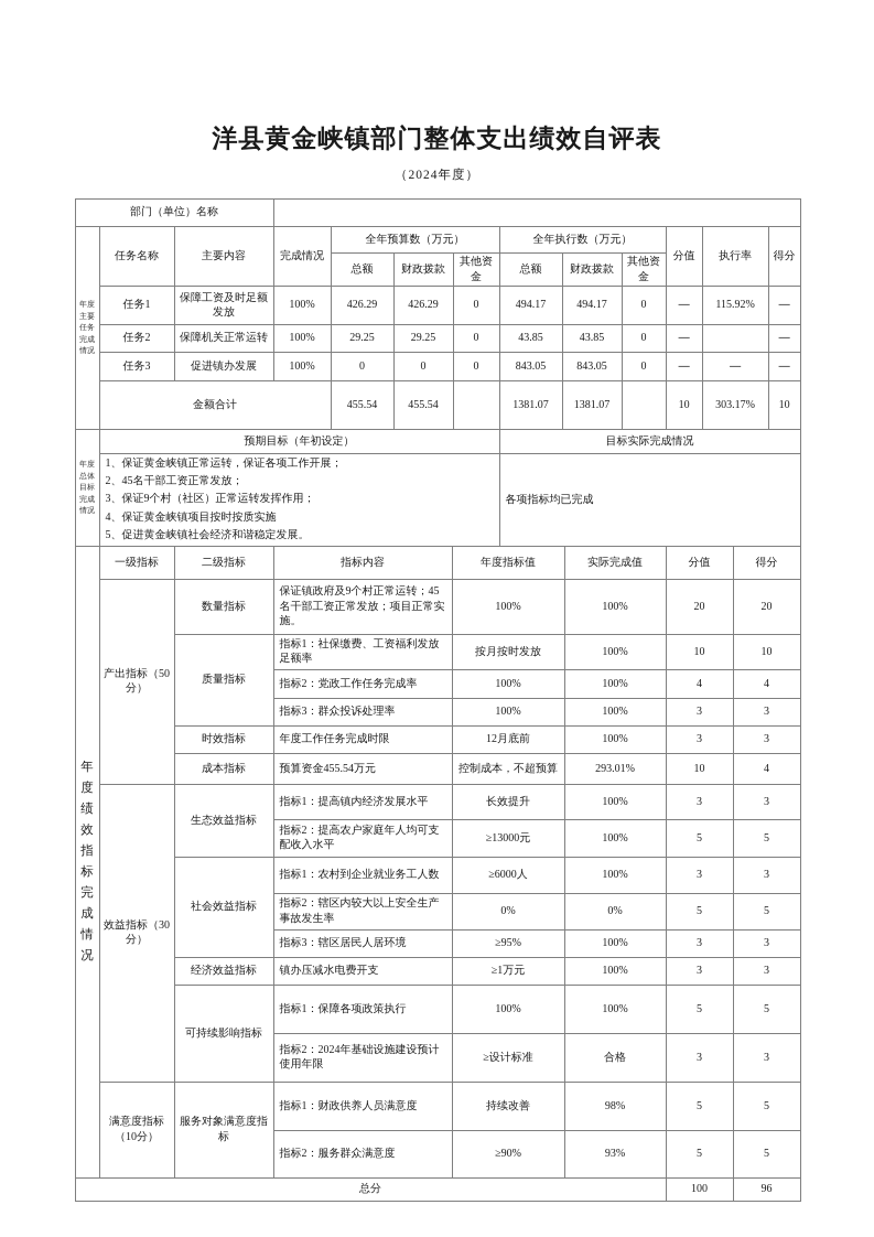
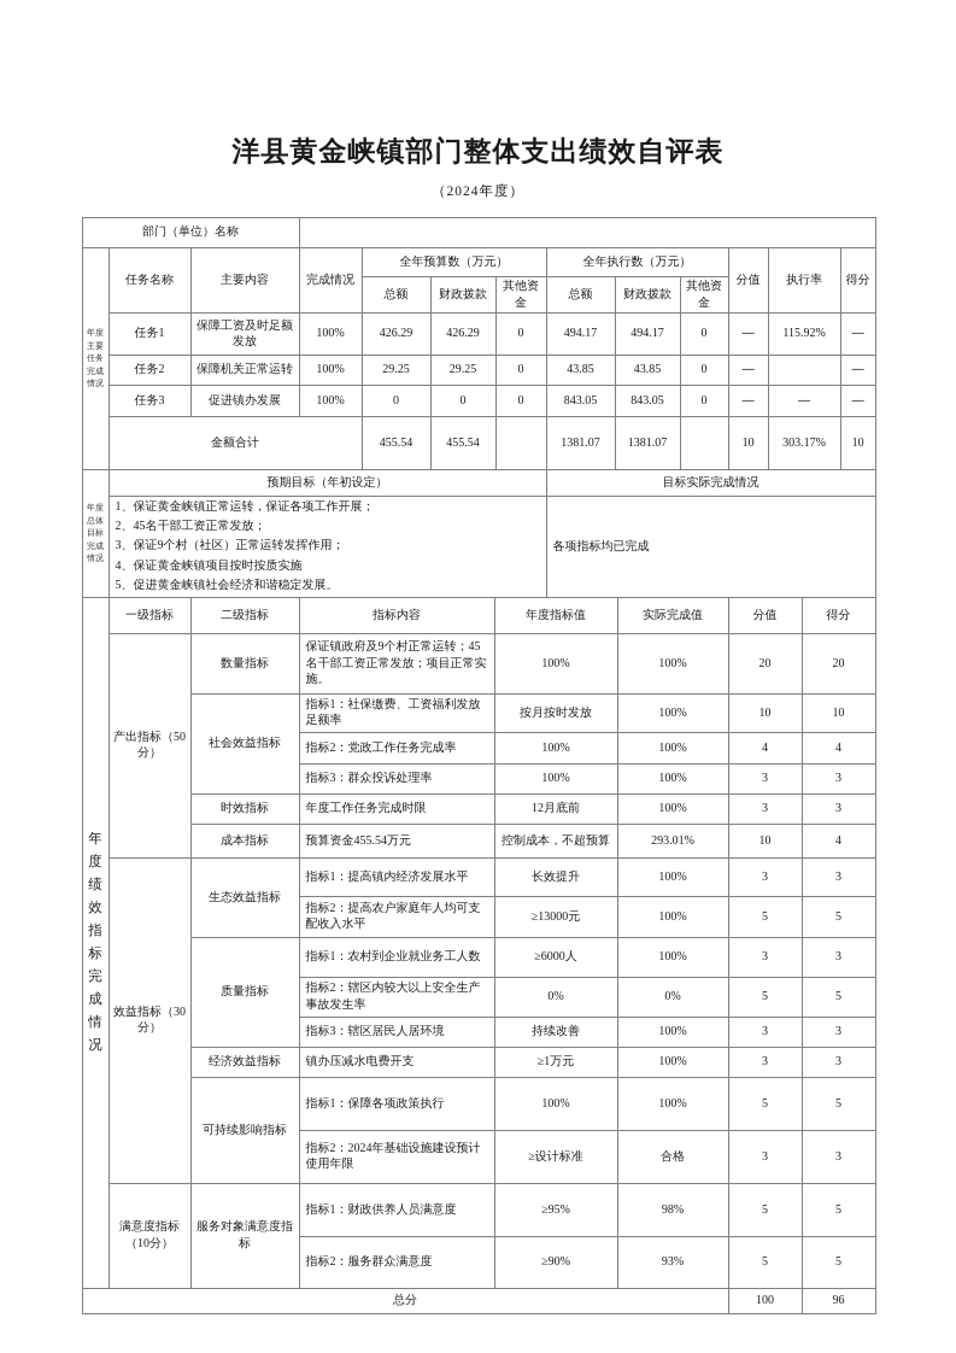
  洋县黄金峡镇部门整体支出绩效自评表
  （2024年度）
  部门（单位）名称
  年度主要任务完成情况	任务名称	主要内容	完成情况	全年预算数（万元）	全年执行数（万元）	分值	执行率	得分
  总额	财政拨款	其他资金	总额	财政拨款	其他资金
  任务1	保障工资及时足额发放	100%	426.29	426.29	0	494.17	494.17	0	—	115.92%	—
  任务2	保障机关正常运转	100%	29.25	29.25	0	43.85	43.85	0	—		—
  任务3	促进镇办发展	100%	0	0	0	843.05	843.05	0	—	—	—
  金额合计	455.54	455.54		1381.07	1381.07		10	303.17%	10
  年度总体目标完成情况	预期目标（年初设定）	目标实际完成情况
  1、保证黄金峡镇正常运转，保证各项工作开展； 2、45名干部工资正常发放； 3、保证9个村（社区）正常运转发挥作用； 4、保证黄金峡镇项目按时按质实施 5、促进黄金峡镇社会经济和谐稳定发展。	各项指标均已完成
  年度绩效指标完成情况	一级指标	二级指标	指标内容	年度指标值	实际完成值	分值	得分
  产出指标（50分）	数量指标	保证镇政府及9个村正常运转；45名干部工资正常发放；项目正常实施。	100%	100%	20	20
- 质量指标	指标1：社保缴费、工资福利发放足额率	按月按时发放	100%	10	10
+ 社会效益指标	指标1：社保缴费、工资福利发放足额率	按月按时发放	100%	10	10
  指标2：党政工作任务完成率	100%	100%	4	4
  指标3：群众投诉处理率	100%	100%	3	3
  时效指标	年度工作任务完成时限	12月底前	100%	3	3
  成本指标	预算资金455.54万元	控制成本，不超预算	293.01%	10	4
  效益指标（30分）	生态效益指标	指标1：提高镇内经济发展水平	长效提升	100%	3	3
  指标2：提高农户家庭年人均可支配收入水平	≥13000元	100%	5	5
- 社会效益指标	指标1：农村到企业就业务工人数	≥6000人	100%	3	3
+ 质量指标	指标1：农村到企业就业务工人数	≥6000人	100%	3	3
  指标2：辖区内较大以上安全生产事故发生率	0%	0%	5	5
- 指标3：辖区居民人居环境	≥95%	100%	3	3
+ 指标3：辖区居民人居环境	持续改善	100%	3	3
  经济效益指标	镇办压减水电费开支	≥1万元	100%	3	3
  可持续影响指标	指标1：保障各项政策执行	100%	100%	5	5
  指标2：2024年基础设施建设预计使用年限	≥设计标准	合格	3	3
- 满意度指标（10分）	服务对象满意度指标	指标1：财政供养人员满意度	持续改善	98%	5	5
+ 满意度指标（10分）	服务对象满意度指标	指标1：财政供养人员满意度	≥95%	98%	5	5
  指标2：服务群众满意度	≥90%	93%	5	5
  总分	100	96
